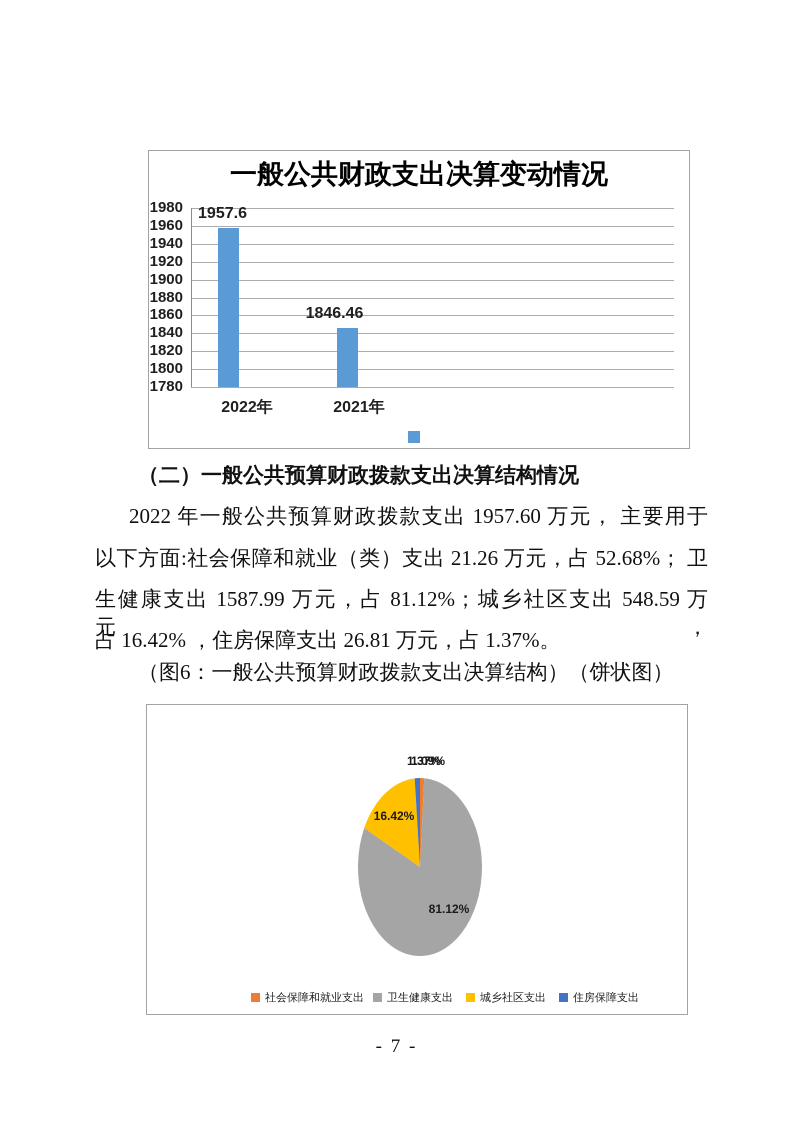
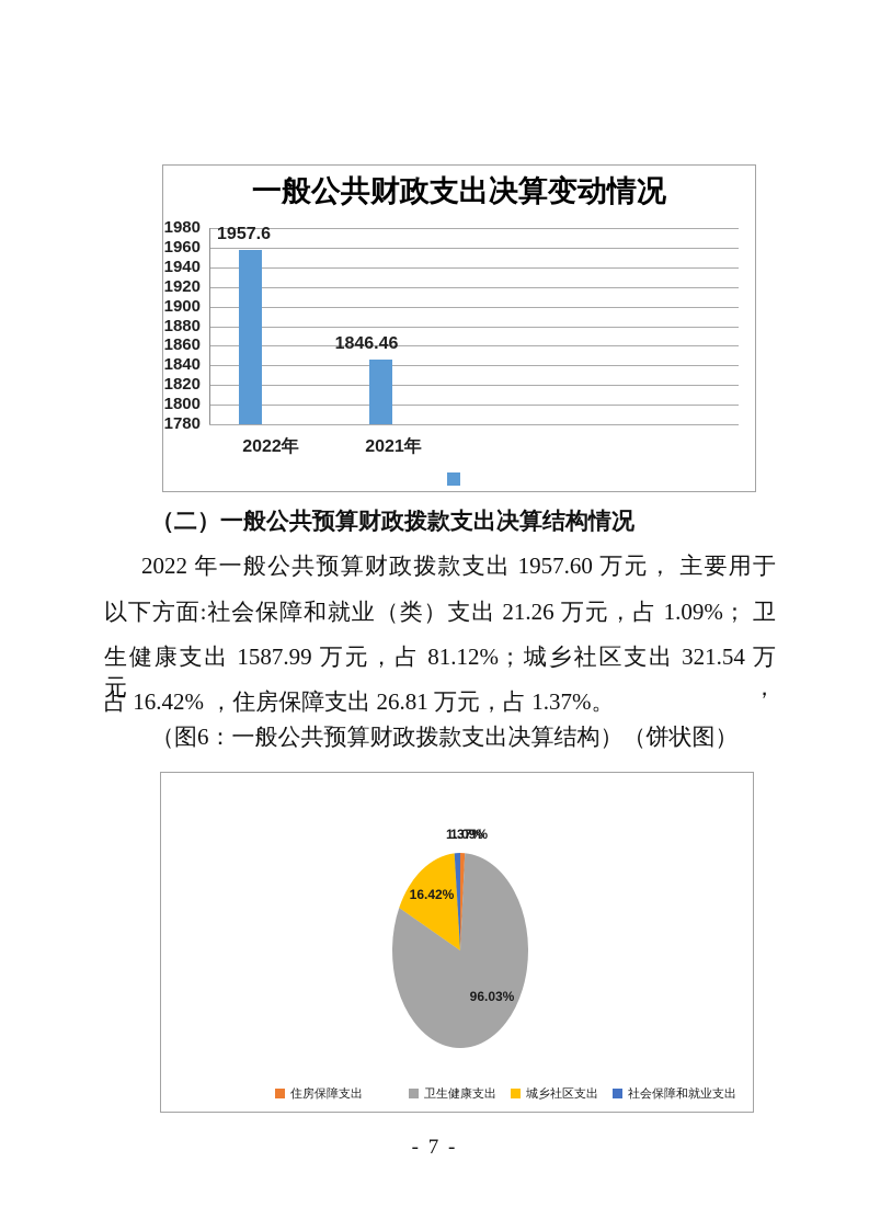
  一般公共财政支出决算变动情况
  1980
  1960
  1940
  1920
  1900
  1880
  1860
  1840
  1820
  1800
  1780
  1957.6
  2022年
  1846.46
  2021年
  （二）一般公共预算财政拨款支出决算结构情况
  2022 年一般公共预算财政拨款支出 1957.60 万元， 主要用于
- 以下方面:社会保障和就业（类）支出 21.26 万元，占 52.68%； 卫
+ 以下方面:社会保障和就业（类）支出 21.26 万元，占 1.09%； 卫
- 生健康支出 1587.99 万元，占 81.12%；城乡社区支出 548.59 万元，
+ 生健康支出 1587.99 万元，占 81.12%；城乡社区支出 321.54 万元，
  占 16.42% ，住房保障支出 26.81 万元，占 1.37%。
  （图6：一般公共预算财政拨款支出决算结构）（饼状图）
  1.37%
  1.09%
  16.42%
- 81.12%
+ 96.03%
- 社会保障和就业支出
+ 住房保障支出
  卫生健康支出
  城乡社区支出
- 住房保障支出
+ 社会保障和就业支出
  - 7 -
